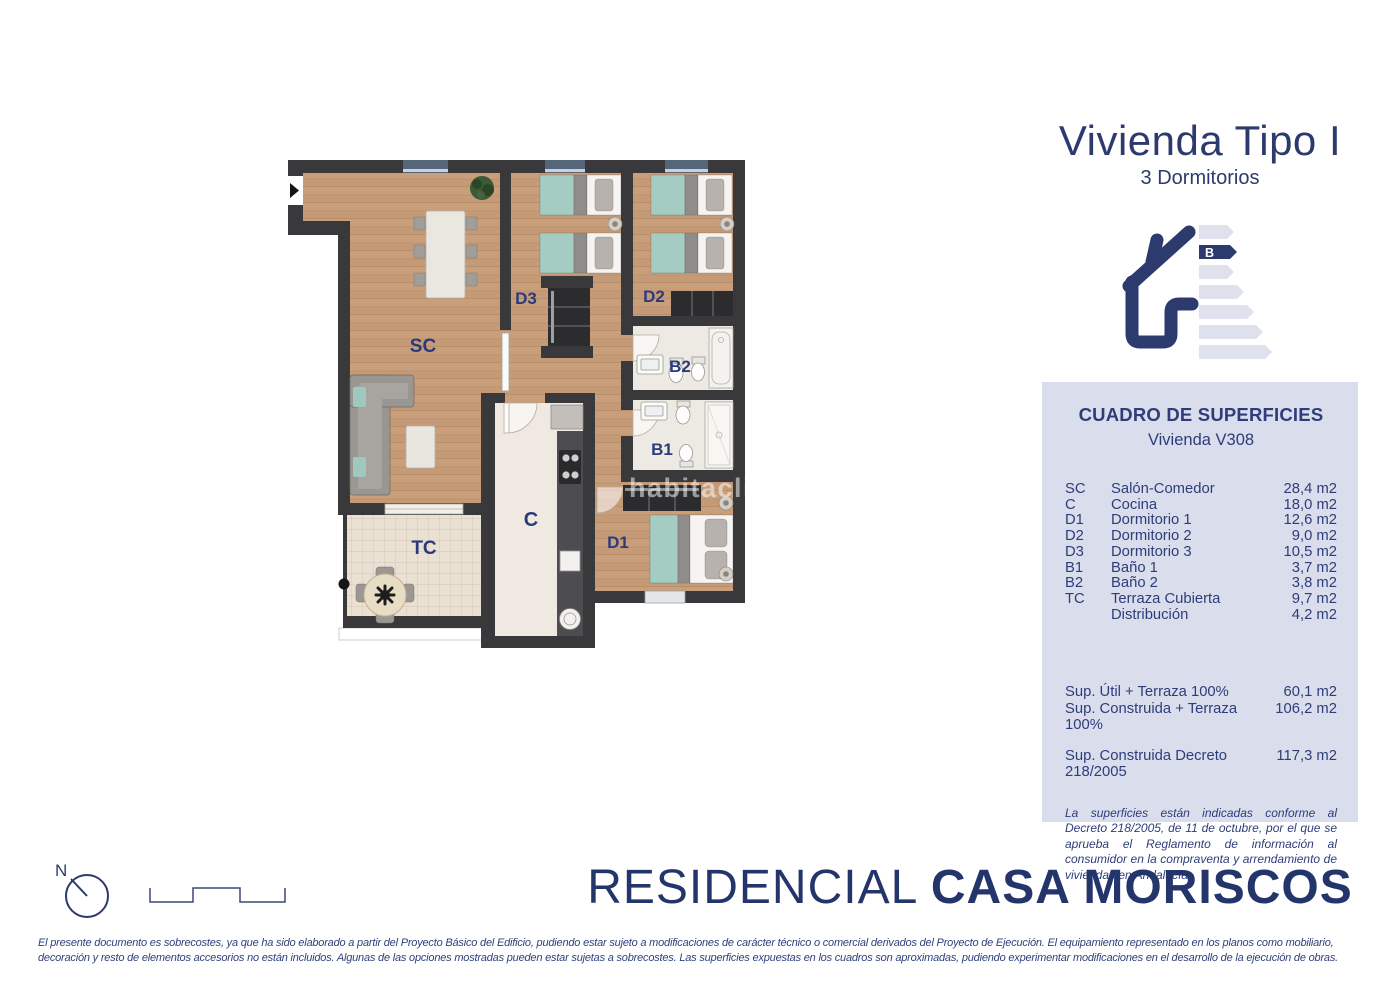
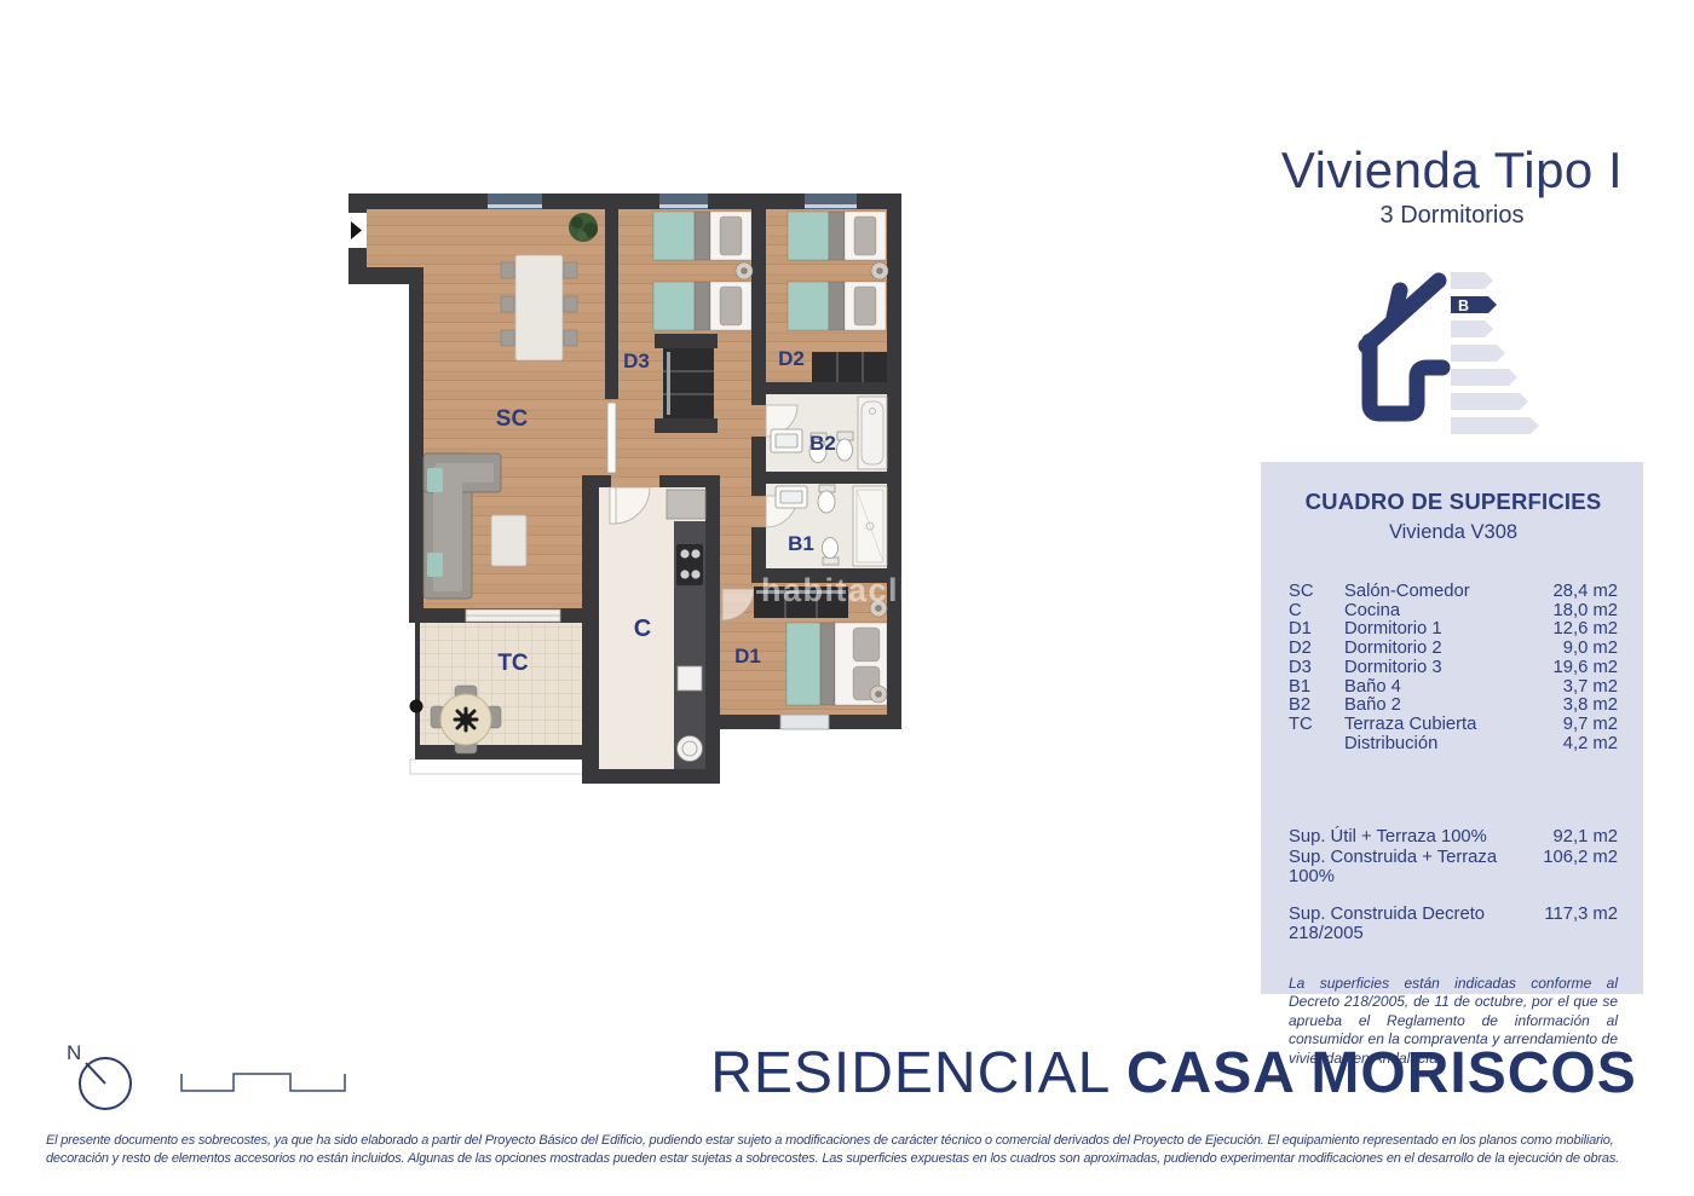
  Vivienda Tipo I
  3 Dormitorios
  B
  CUADRO DE SUPERFICIES
  Vivienda V308
  SC
  Salón-Comedor
  28,4 m2
  C
  Cocina
  18,0 m2
  D1
  Dormitorio 1
  12,6 m2
  D2
  Dormitorio 2
  9,0 m2
  D3
  Dormitorio 3
- 10,5 m2
+ 19,6 m2
  B1
- Baño 1
+ Baño 4
  3,7 m2
  B2
  Baño 2
  3,8 m2
  TC
  Terraza Cubierta
  9,7 m2
  Distribución
  4,2 m2
  Sup. Útil + Terraza 100%
- 60,1 m2
+ 92,1 m2
  Sup. Construida + Terraza 100%
  106,2 m2
  Sup. Construida Decreto 218/2005
  117,3 m2
  La superficies están indicadas conforme al Decreto 218/2005, de 11 de octubre, por el que se aprueba el Reglamento de información al consumidor en la compraventa y arrendamiento de viviendas en Andalucía.
  SC
  D3
  D2
  B2
  B1
  C
  D1
  TC
  habitaclia
  N
  RESIDENCIAL CASA MORISCOS
  El presente documento es sobrecostes, ya que ha sido elaborado a partir del Proyecto Básico del Edificio, pudiendo estar sujeto a modificaciones de carácter técnico o comercial derivados del Proyecto de Ejecución. El equipamiento representado en los planos como mobiliario,
  decoración y resto de elementos accesorios no están incluidos. Algunas de las opciones mostradas pueden estar sujetas a sobrecostes. Las superficies expuestas en los cuadros son aproximadas, pudiendo experimentar modificaciones en el desarrollo de la ejecución de obras.
